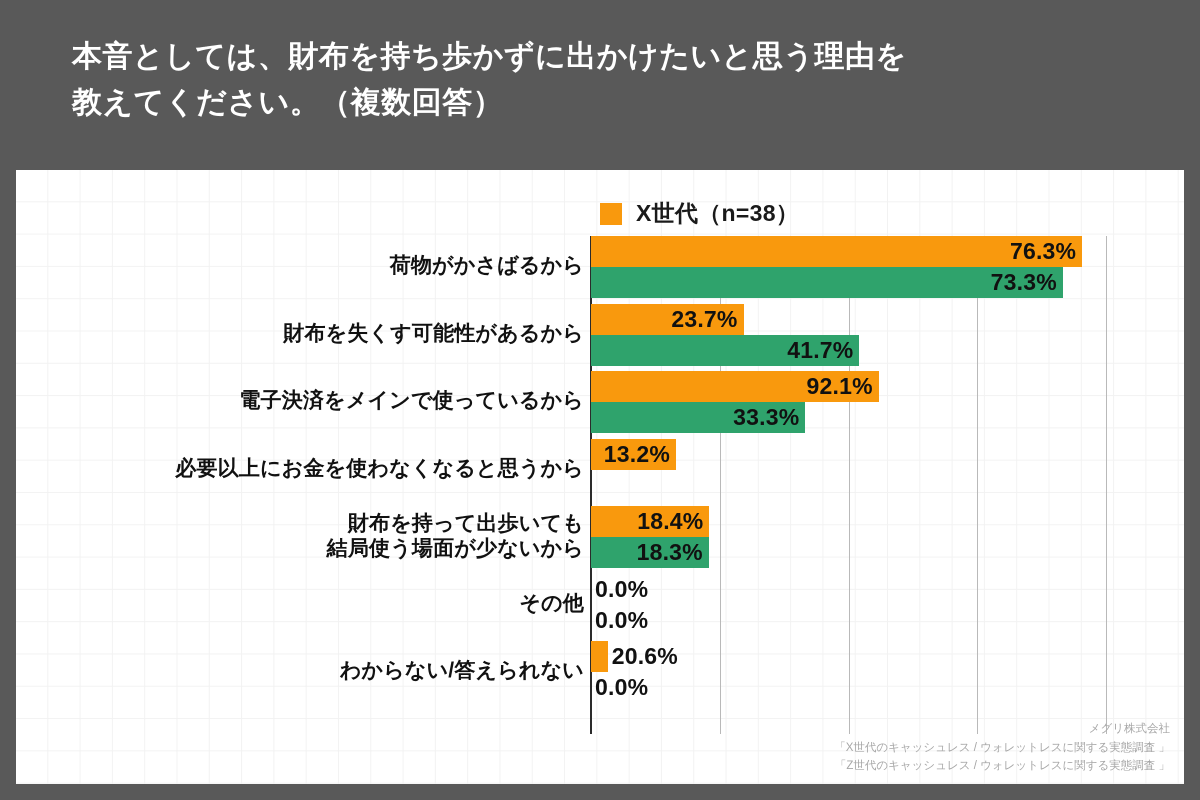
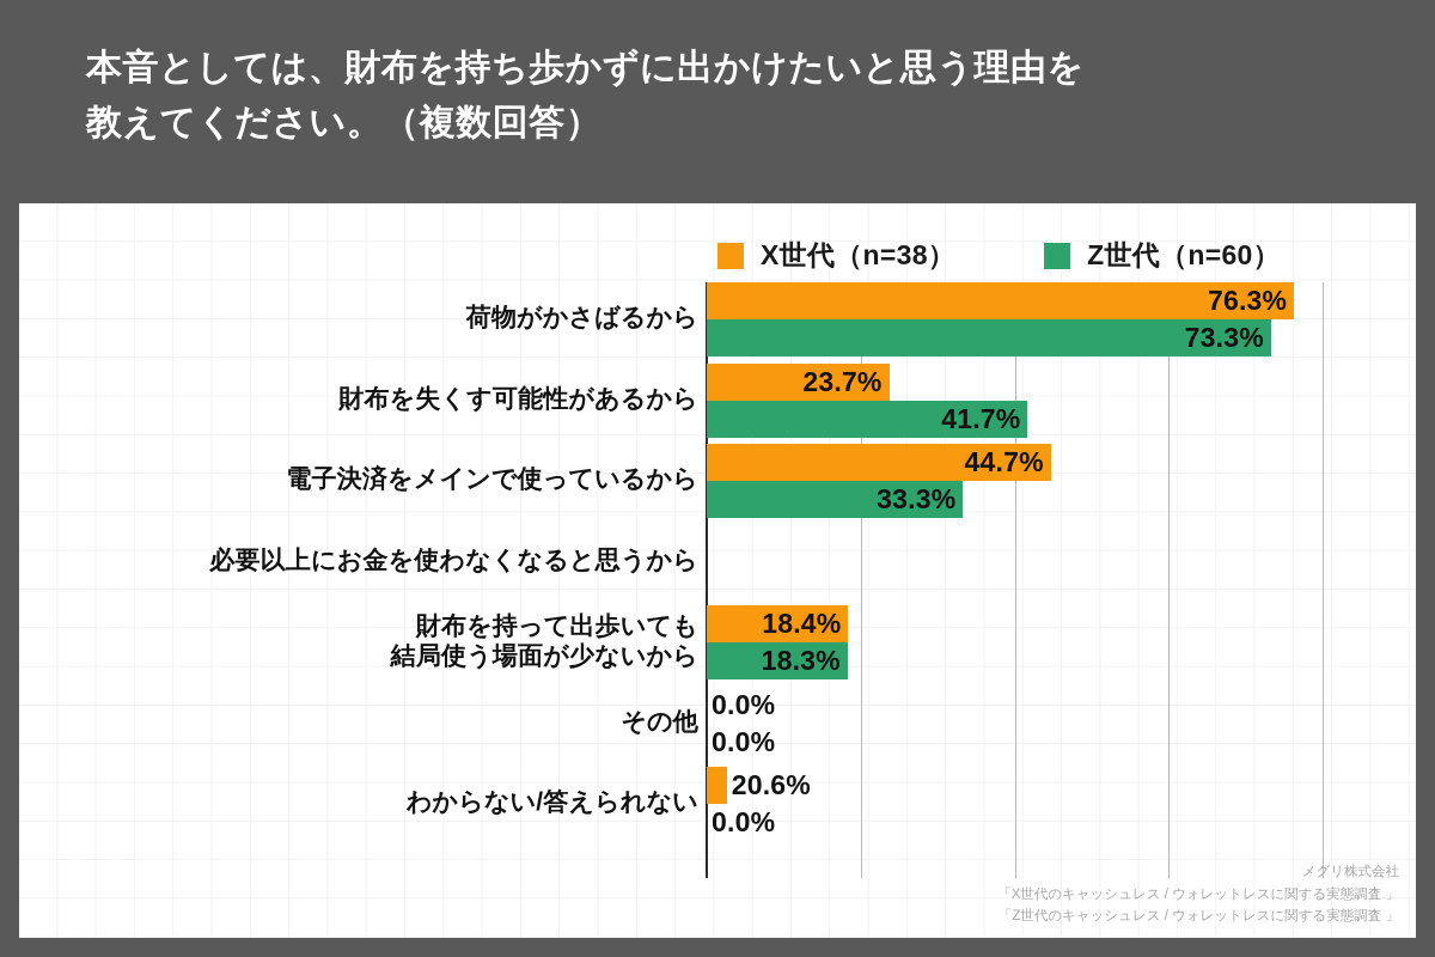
  本音としては、財布を持ち歩かずに出かけたいと思う理由を
  教えてください。（複数回答）
  X世代（n=38）
+ Z世代（n=60）
  荷物がかさばるから
  76.3%
  73.3%
  財布を失くす可能性があるから
  23.7%
  41.7%
  電子決済をメインで使っているから
- 92.1%
+ 44.7%
  33.3%
  必要以上にお金を使わなくなると思うから
- 13.2%
  財布を持って出歩いても
  結局使う場面が少ないから
  18.4%
  18.3%
  その他
  0.0%
  0.0%
  わからない/答えられない
  20.6%
  0.0%
  メグリ株式会社
  「X世代のキャッシュレス / ウォレットレスに関する実態調査 」
  「Z世代のキャッシュレス / ウォレットレスに関する実態調査 」
